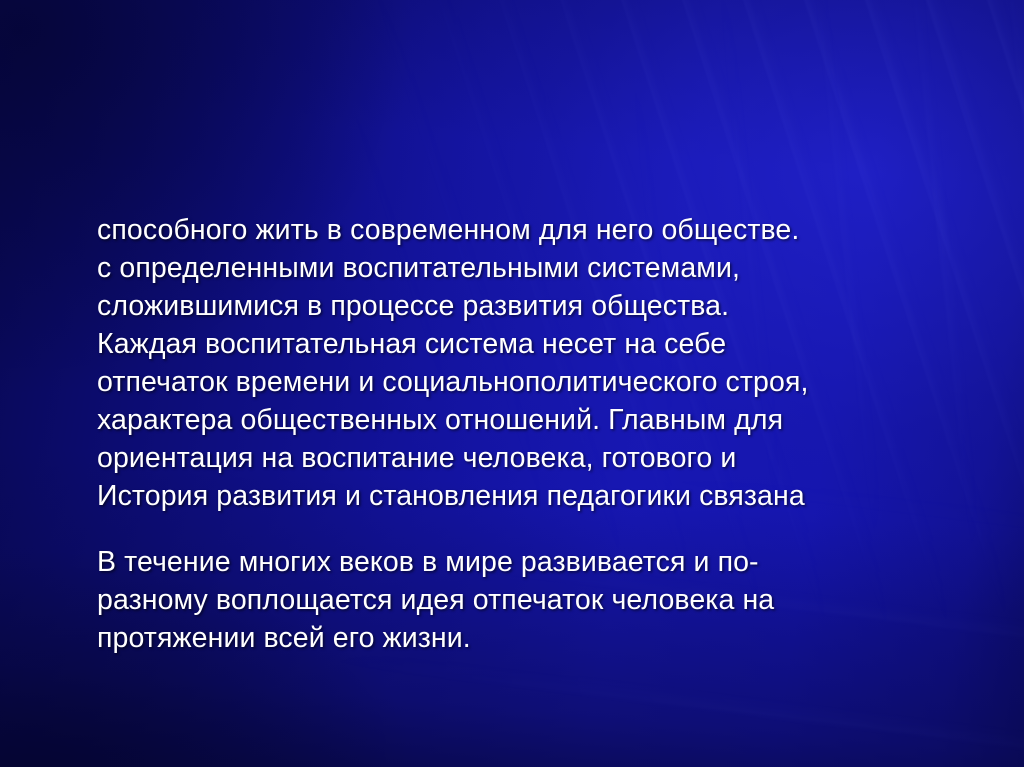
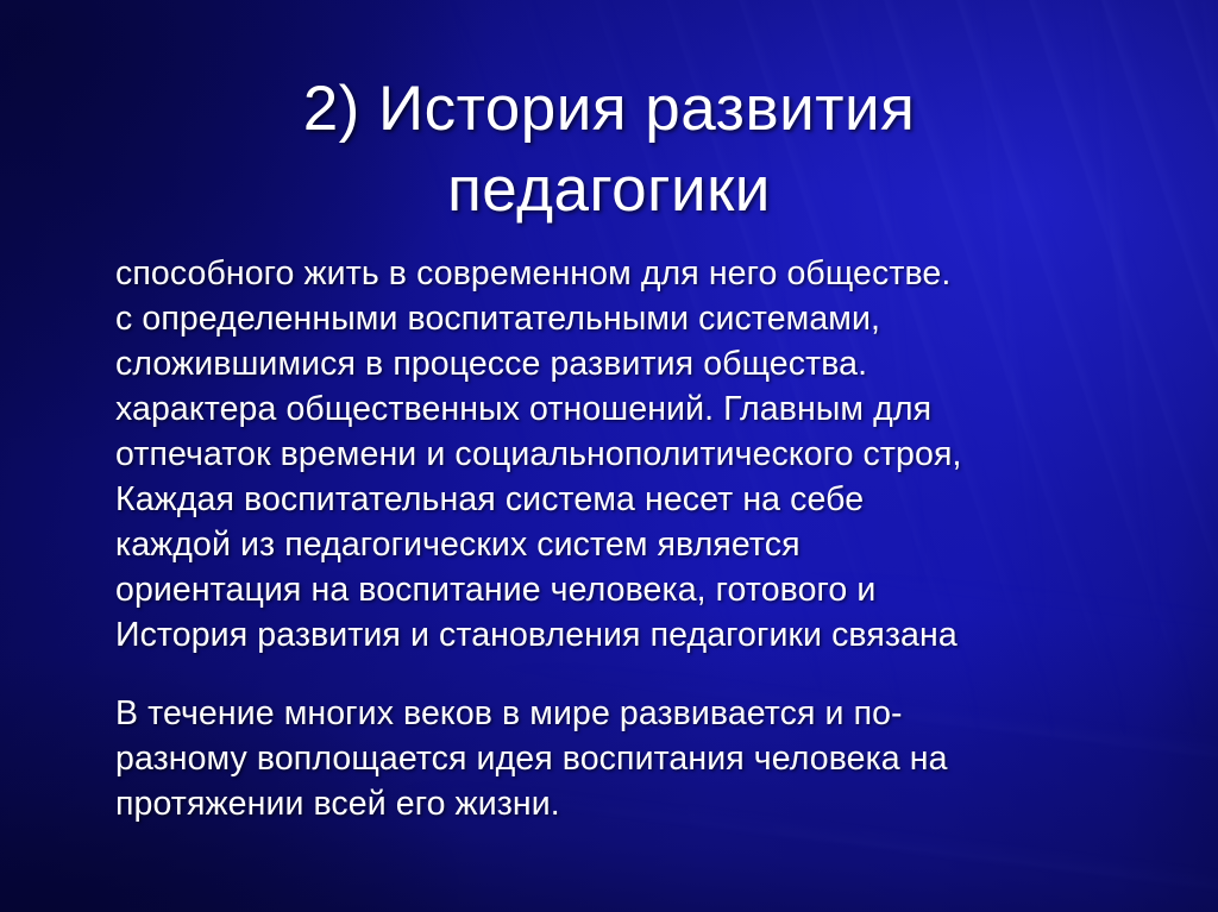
+ 2) История развития педагогики
  способного жить в современном для него обществе.
  с определенными воспитательными системами,
  сложившимися в процессе развития общества.
- Каждая воспитательная система несет на себе
+ характера общественных отношений. Главным для
  отпечаток времени и социальнополитического строя,
- характера общественных отношений. Главным для
+ Каждая воспитательная система несет на себе
+ каждой из педагогических систем является
  ориентация на воспитание человека, готового и
  История развития и становления педагогики связана
  В течение многих веков в мире развивается и по-
- разному воплощается идея отпечаток человека на
+ разному воплощается идея воспитания человека на
  протяжении всей его жизни.
